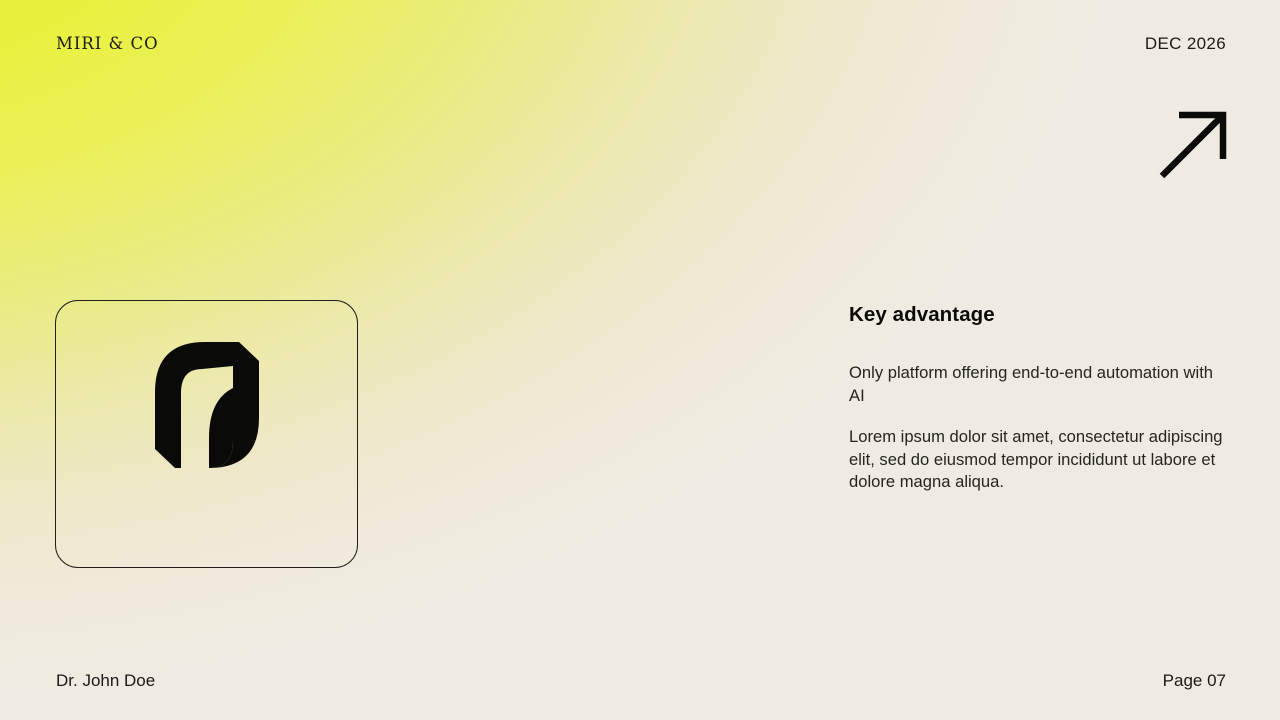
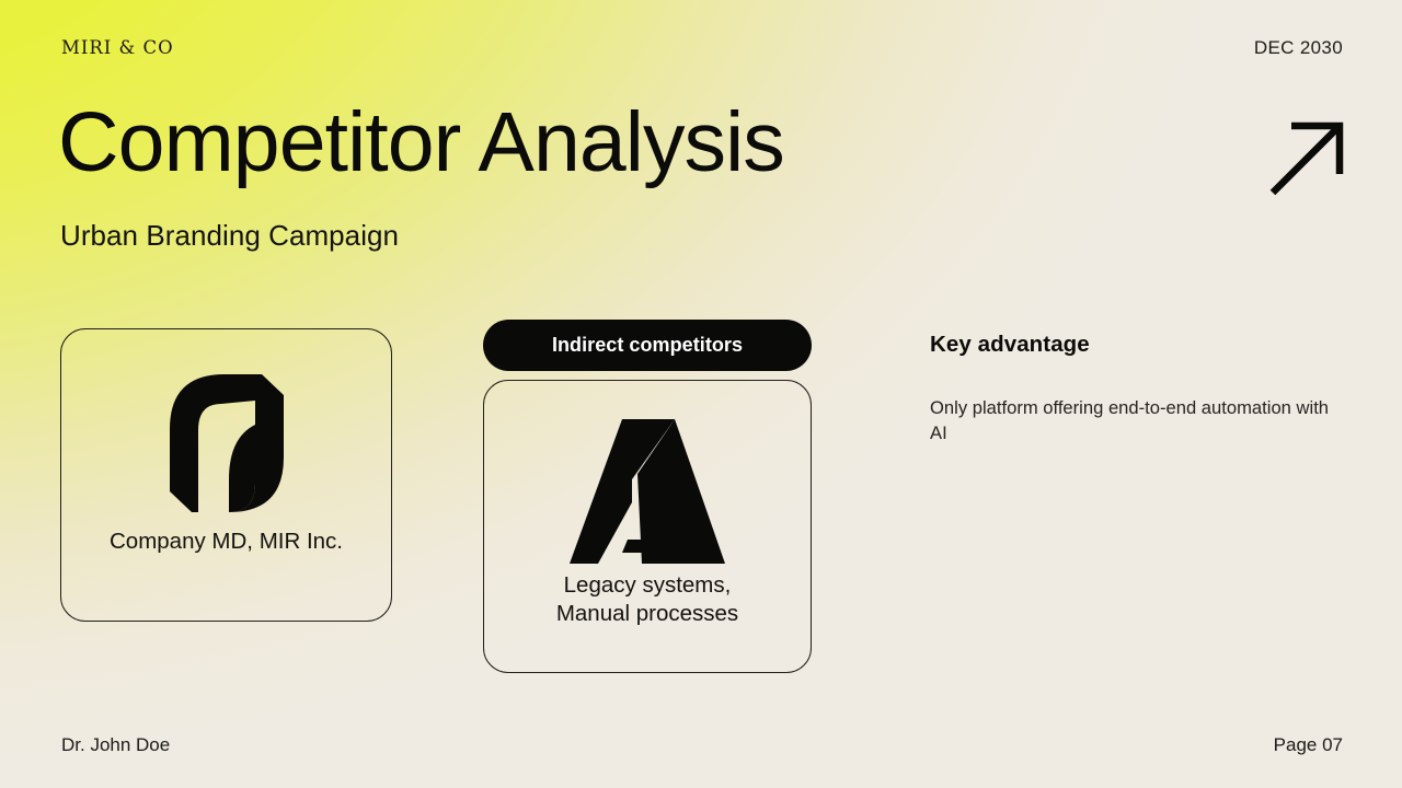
  MIRI & CO
- DEC 2026
+ DEC 2030
+ Competitor Analysis
+ Urban Branding Campaign
+ Company MD, MIR Inc.
+ Indirect competitors
+ Legacy systems,
+ Manual processes
  Key advantage
  Only platform offering end-to-end automation with AI
- Lorem ipsum dolor sit amet, consectetur adipiscing elit, sed do eiusmod tempor incididunt ut labore et dolore magna aliqua.
  Dr. John Doe
  Page 07
